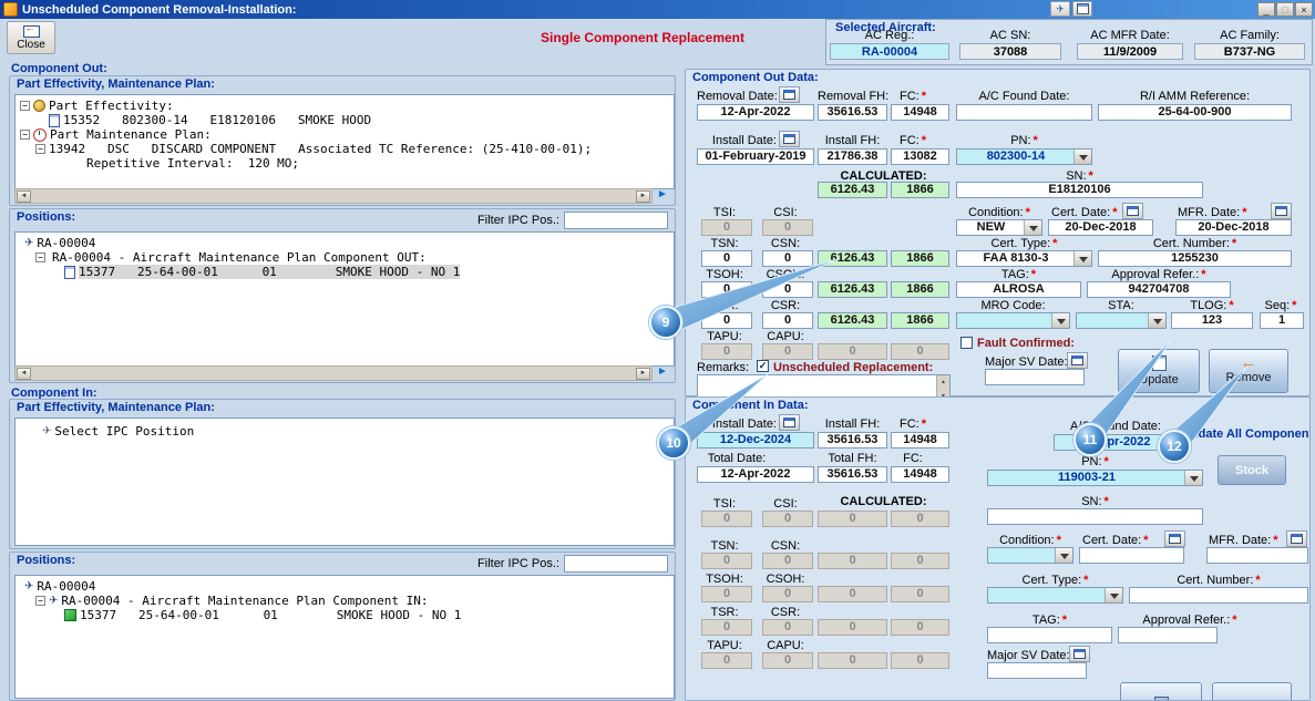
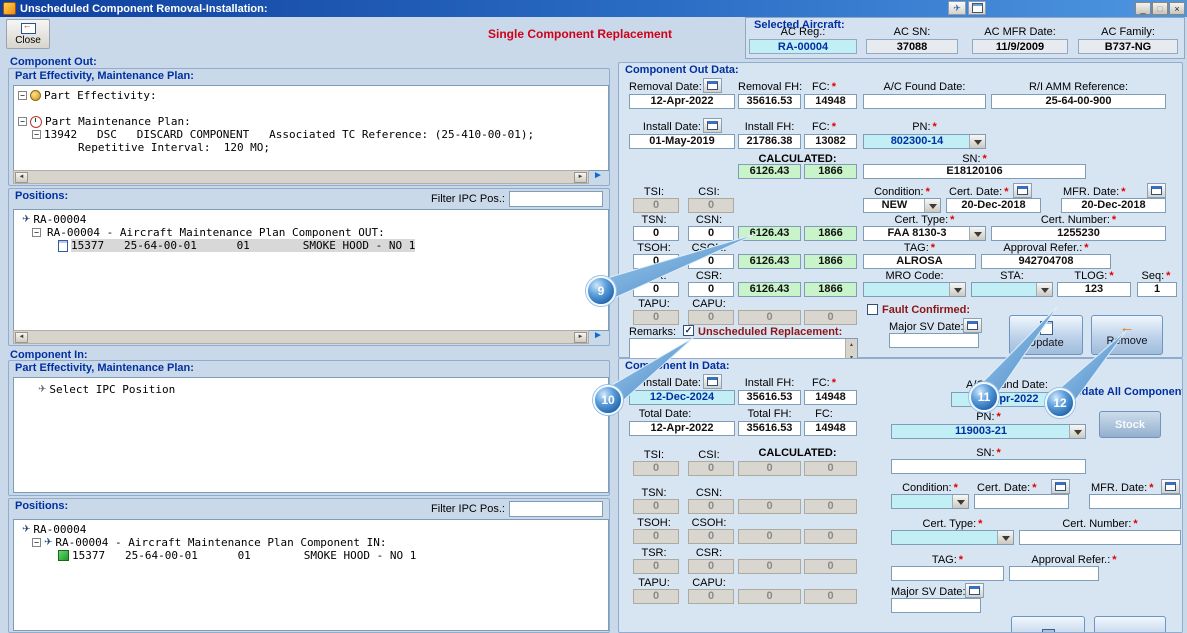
  Unscheduled Component Removal-Installation:
  ✈
  _
  □
  ×
  ←
  Close
  Single Component Replacement
  Selected Aircraft:
  AC Reg.:
  RA-00004
  AC SN:
  37088
  AC MFR Date:
  11/9/2009
  AC Family:
  B737-NG
  Component Out:
  Part Effectivity, Maintenance Plan:
  −
  Part Effectivity:
- 15352 802300-14 E18120106 SMOKE HOOD
  −
  Part Maintenance Plan:
  −
  13942 DSC DISCARD COMPONENT Associated TC Reference: (25-410-00-01);
  Repetitive Interval: 120 MO;
  ►
  Positions:
  Filter IPC Pos.:
  ✈
  RA-00004
  −
  RA-00004 - Aircraft Maintenance Plan Component OUT:
  15377 25-64-00-01 01 SMOKE HOOD - NO 1
  ►
  Component In:
  Part Effectivity, Maintenance Plan:
  ✈
  Select IPC Position
  Positions:
  Filter IPC Pos.:
  ✈
  RA-00004
  −
  ✈
  RA-00004 - Aircraft Maintenance Plan Component IN:
  15377 25-64-00-01 01 SMOKE HOOD - NO 1
  Component Out Data:
  Removal Date:
  Removal FH:
  FC: *
  12-Apr-2022
  35616.53
  14948
  Install Date:
  Install FH:
  FC: *
- 01-February-2019
+ 01-May-2019
  21786.38
  13082
  CALCULATED:
  6126.43
  1866
  TSI:
  CSI:
  0
  0
  TSN:
  CSN:
  0
  0
  6126.43
  1866
  TSOH:
  0
  0
  6126.43
  1866
  CSR:
  0
  0
  6126.43
  1866
  TAPU:
  CAPU:
  0
  0
  0
  0
  Remarks:
  ✓
  Unscheduled Replacement:
  A/C Found Date:
  R/I AMM Reference:
  25-64-00-900
  PN: *
  802300-14
  SN: *
  E18120106
  Condition: *
  Cert. Date: *
  MFR. Date: *
  NEW
  20-Dec-2018
  20-Dec-2018
  Cert. Type: *
  Cert. Number: *
  FAA 8130-3
  1255230
  TAG: *
  Approval Refer.: *
  ALROSA
  942704708
  MRO Code:
  STA:
  TLOG: *
  Seq: *
  123
  1
  Fault Confirmed:
  Major SV Date
  pdate
  ←
  Rmove
  Conent In Data:
  Install Date:
  Install FH:
  FC: *
  12-Dec-2024
  35616.53
  14948
  Total Date:
  Total FH:
  FC:
  12-Apr-2022
  35616.53
  14948
  CALCULATED:
  TSI:
  CSI:
  0
  0
  0
  0
  TSN:
  CSN:
  0
  0
  0
  0
  TSOH:
  CSOH:
  0
  0
  0
  0
  TSR:
  CSR:
  0
  0
  0
  0
  TAPU:
  CAPU:
  0
  0
  0
  0
  date All Componen
  PN: *
  119003-21
  Stock
  SN: *
  Condition: *
  Cert. Date: *
  MFR. Date: *
  Cert. Type: *
  Cert. Number: *
  TAG: *
  Approval Refer.: *
  Major SV Date
  9
  10
  11
  12
